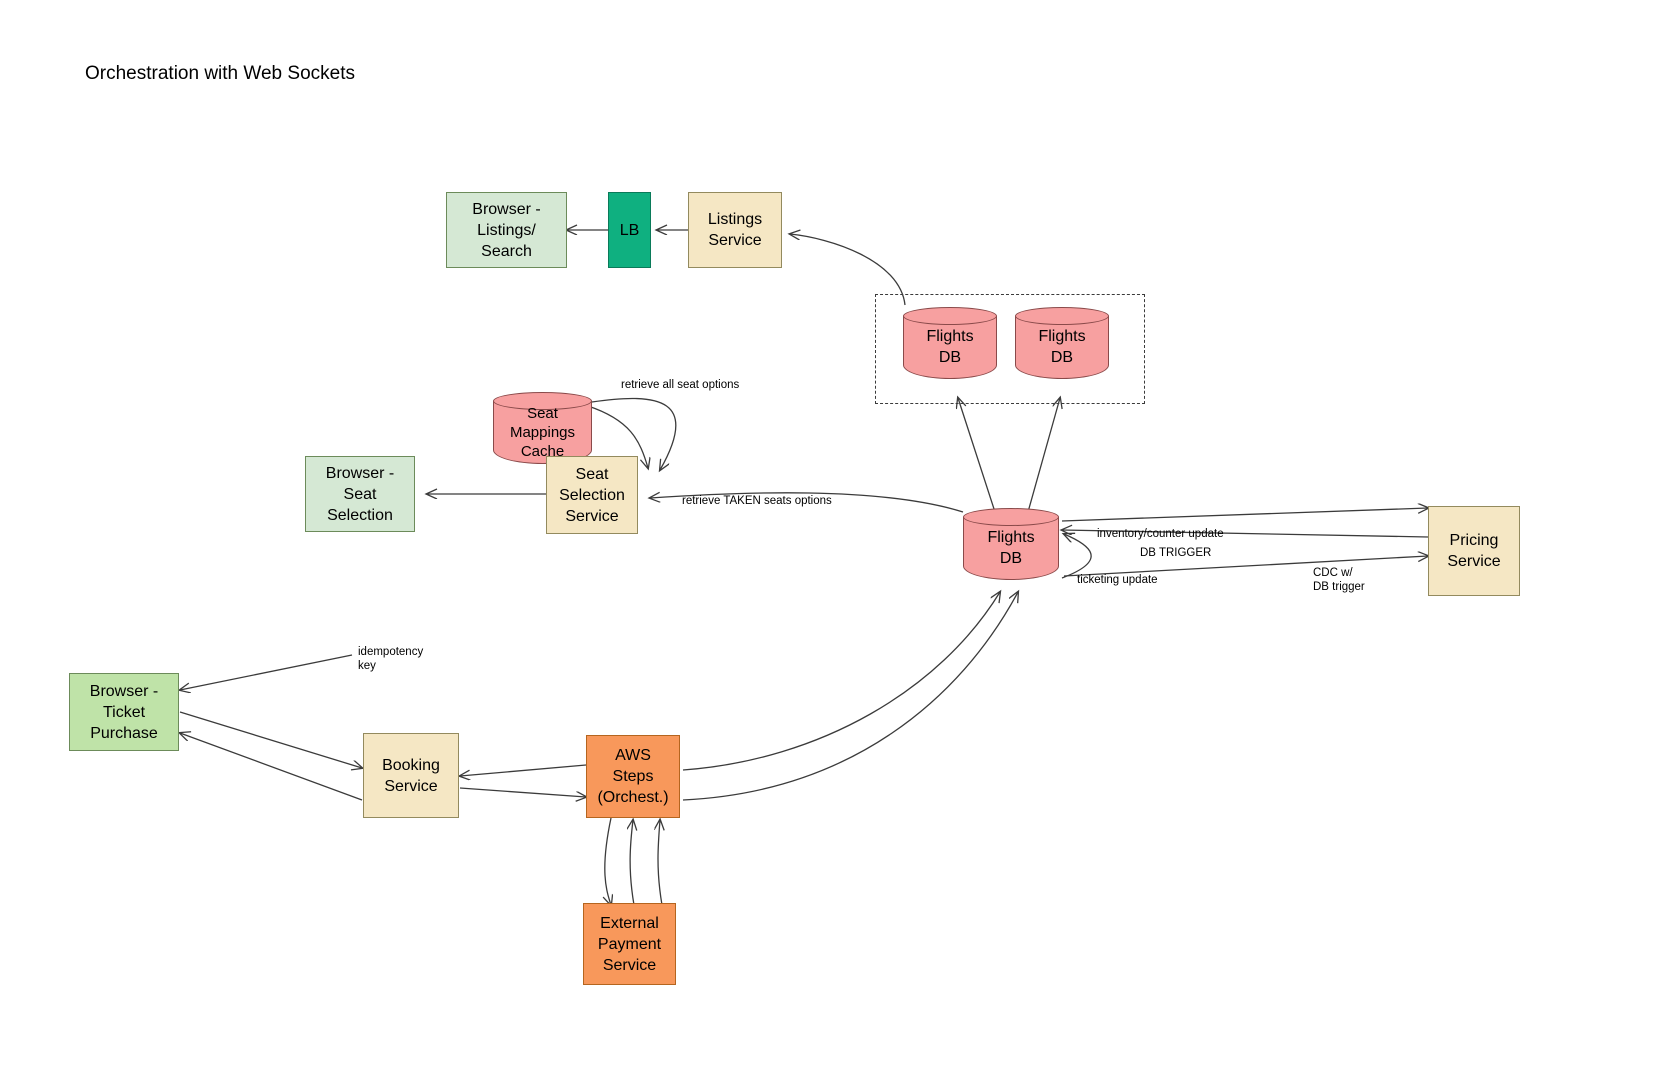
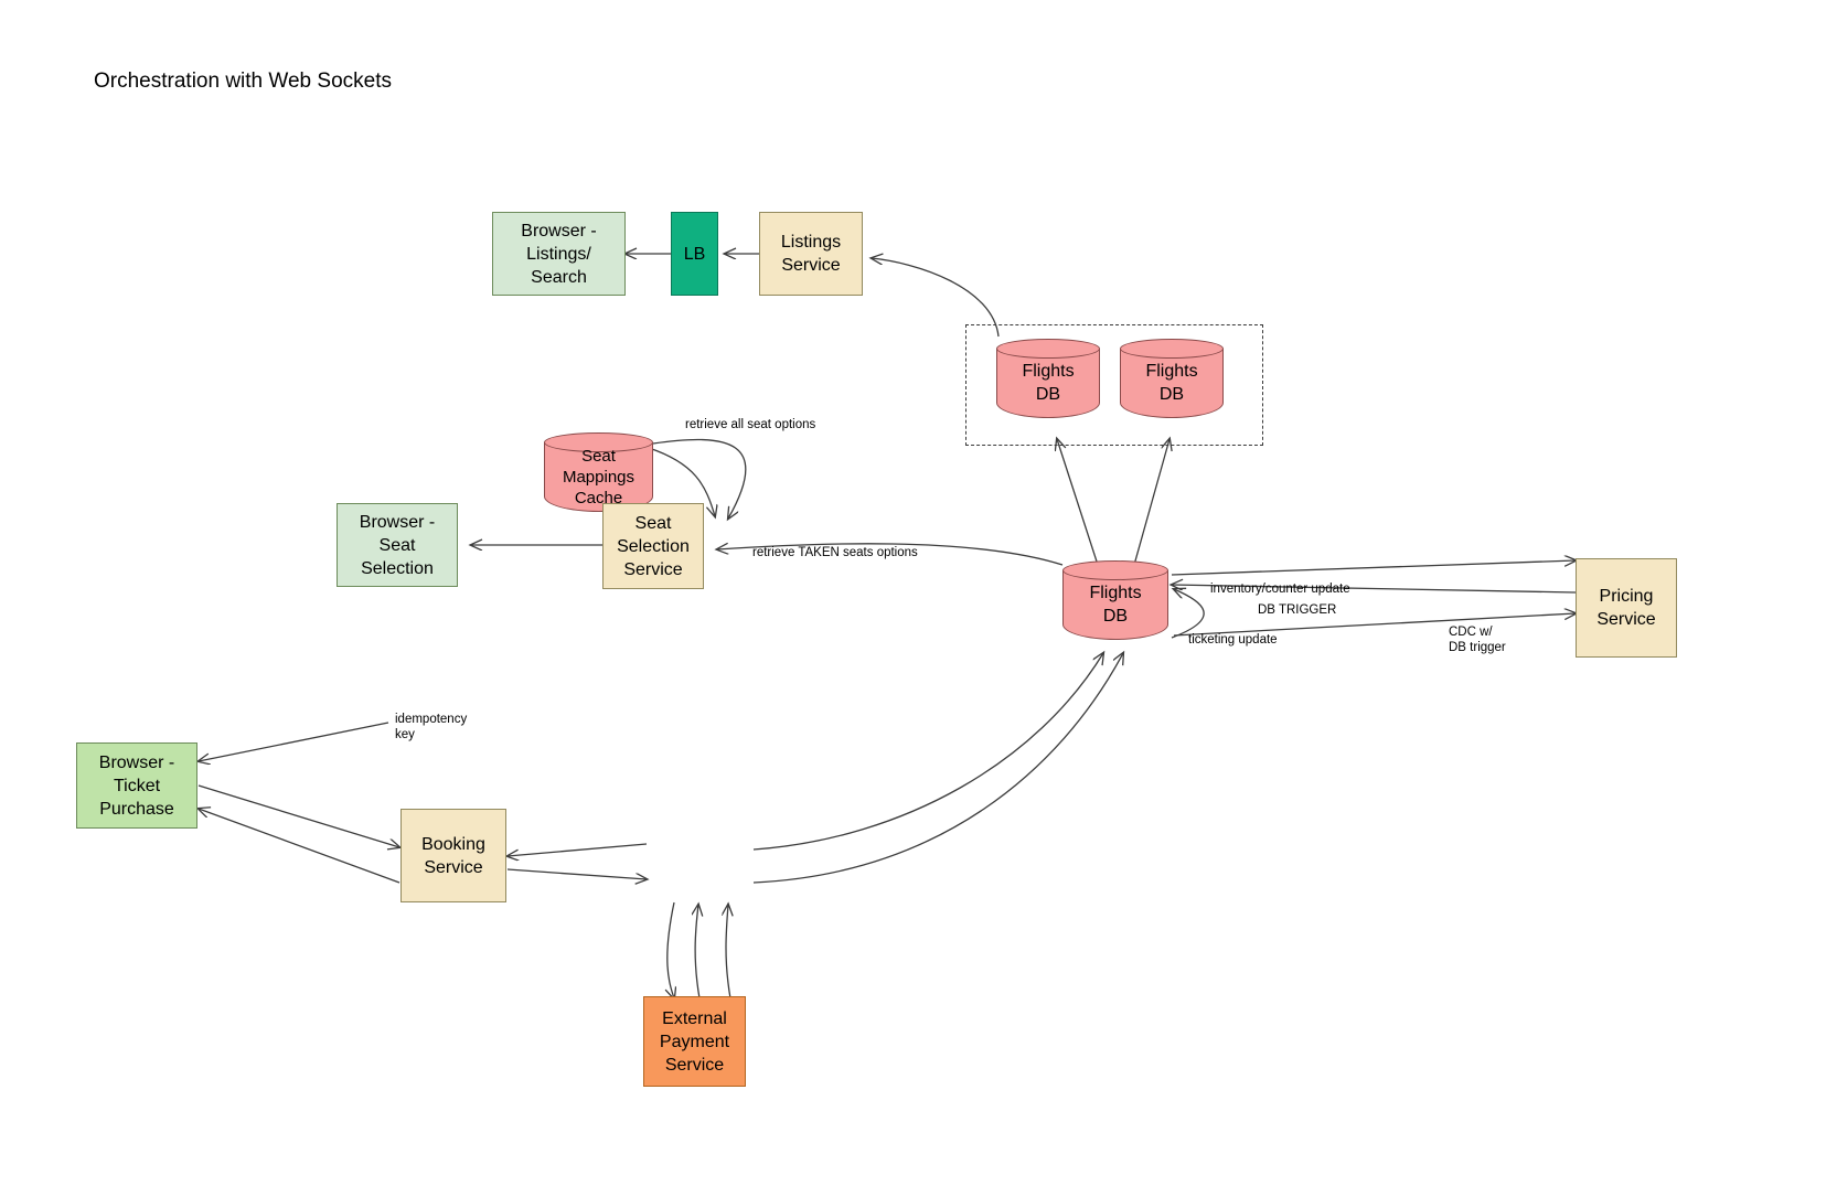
  Orchestration with Web Sockets
  Browser -
  Listings/
  Search
  LB
  Listings
  Service
  Flights
  DB
  Flights
  DB
  Seat
  Mappings
  Cache
  Browser -
  Seat
  Selection
  Seat
  Selection
  Service
  Flights
  DB
  Pricing
  Service
  Browser -
  Ticket
  Purchase
  Booking
  Service
- AWS
- Steps
- (Orchest.)
  External
  Payment
  Service
  retrieve all seat options
  retrieve TAKEN seats options
  inventory/counter update
  DB TRIGGER
  ticketing update
  CDC w/
  DB trigger
  idempotency
  key
